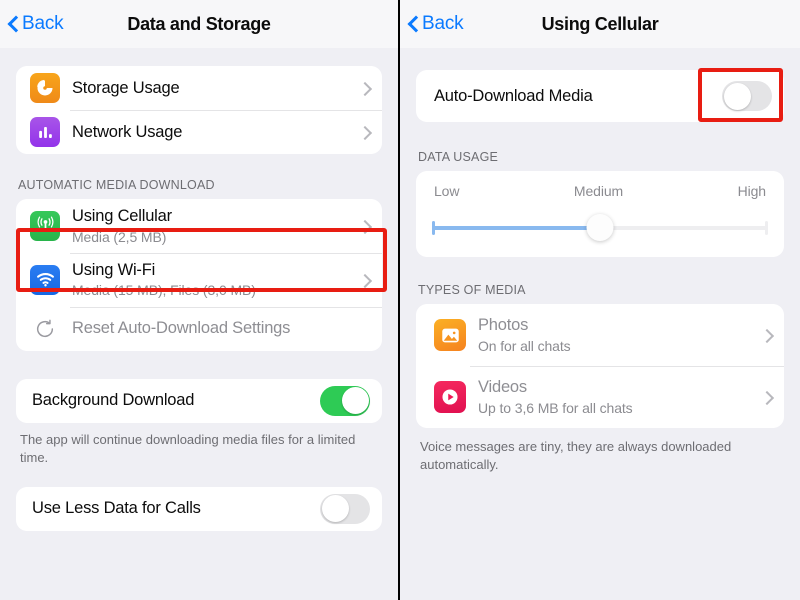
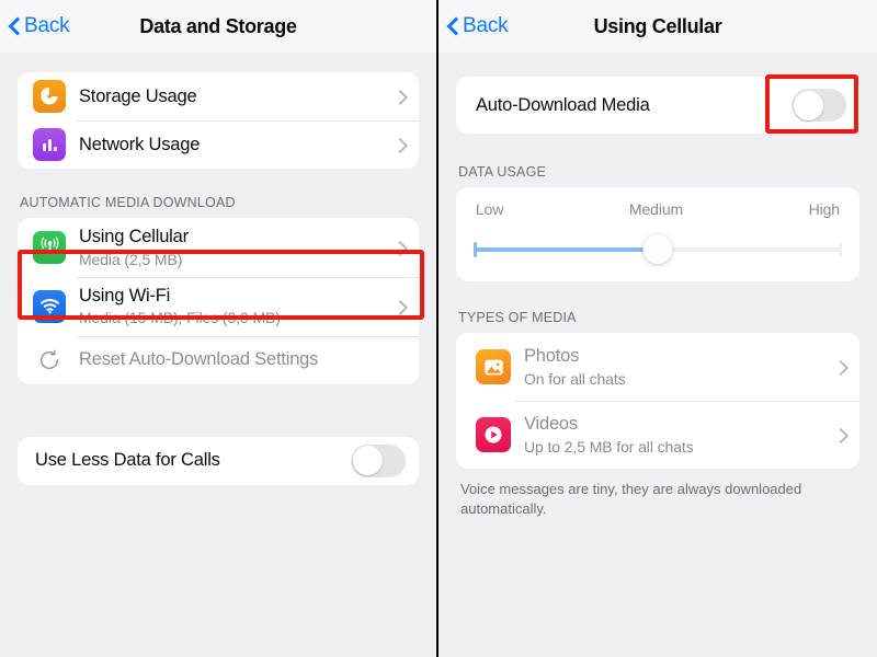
  Back
  Data and Storage
  Storage Usage
  Network Usage
  AUTOMATIC MEDIA DOWNLOAD
  Using Cellular
  Media (2,5 MB)
  Using Wi-Fi
  Media (15 MB), Files (3,0 MB)
  Reset Auto-Download Settings
- Background Download
- The app will continue downloading media files for a limited time.
  Use Less Data for Calls
  Back
  Using Cellular
  Auto-Download Media
  DATA USAGE
  Low
  Medium
  High
  TYPES OF MEDIA
  Photos
  On for all chats
  Videos
- Up to 3,6 MB for all chats
+ Up to 2,5 MB for all chats
  Voice messages are tiny, they are always downloaded automatically.
